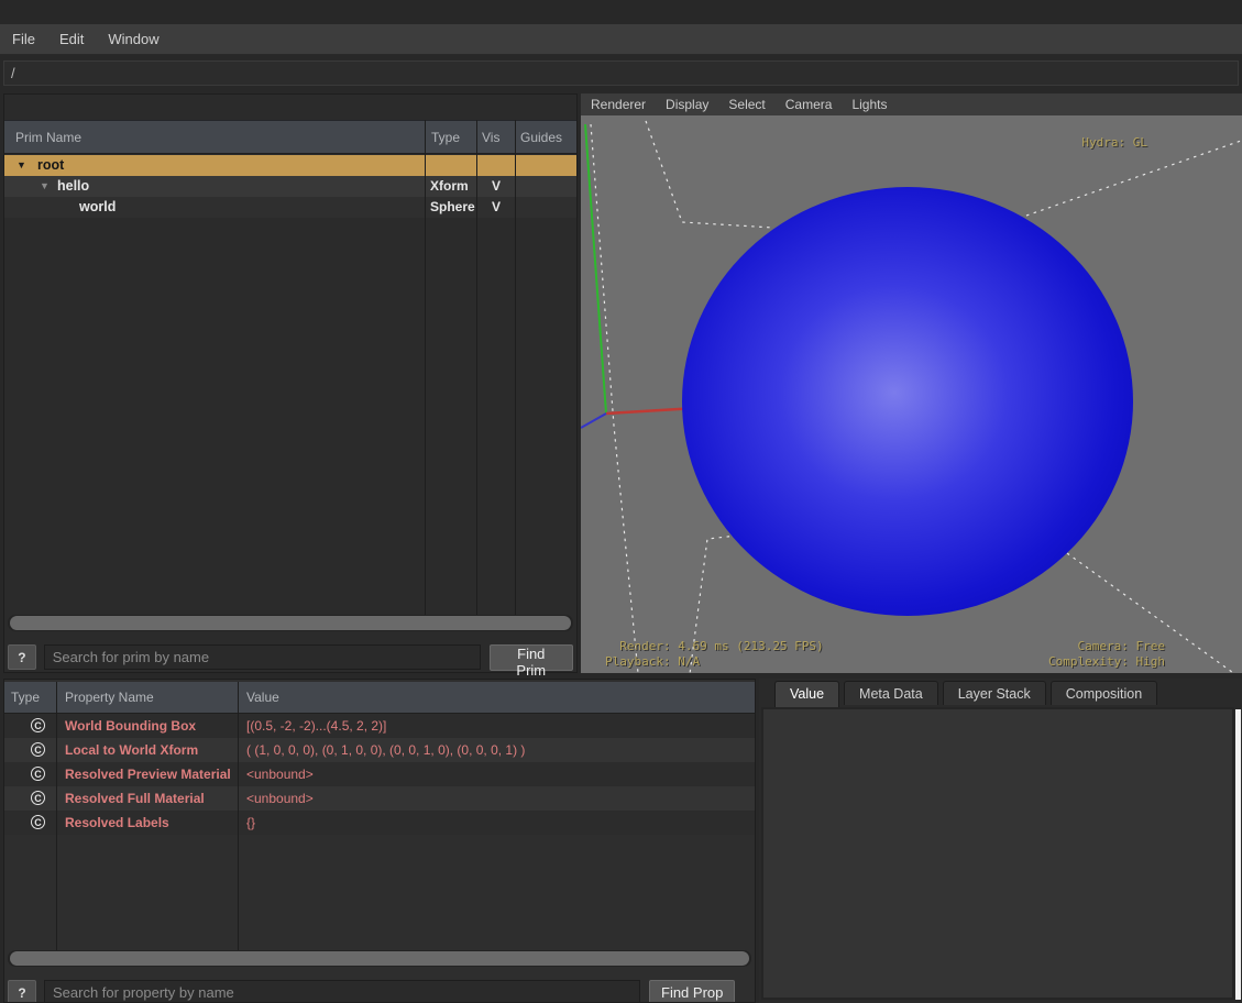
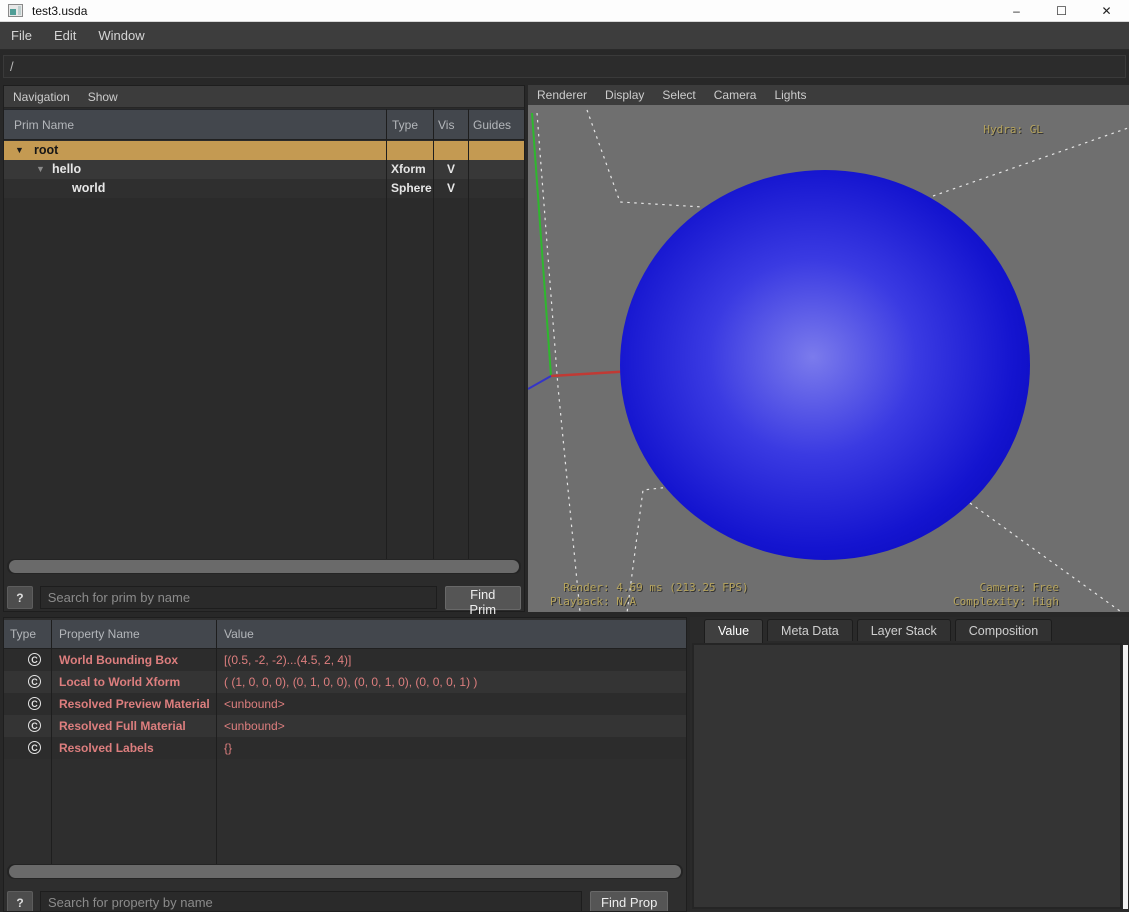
+ test3.usda
+ –
+ ☐
+ ✕
  File
  Edit
  Window
  /
+ Navigation
+ Show
  Prim Name
  Type
  Vis
  Guides
  ▼
  root
  ▼
  hello
  Xform
  V
  world
  Sphere
  V
  ?
  Search for prim by name
  Find Prim
  Renderer
  Display
  Select
  Camera
  Lights
  Hydra: GL
  Render: 4.69 ms (213.25 FPS)
  Playback: N/A
  Camera: Free
  Complexity: High
  Type
  Property Name
  Value
  C
  World Bounding Box
- [(0.5, -2, -2)...(4.5, 2, 2)]
+ [(0.5, -2, -2)...(4.5, 2, 4)]
  C
  Local to World Xform
  ( (1, 0, 0, 0), (0, 1, 0, 0), (0, 0, 1, 0), (0, 0, 0, 1) )
  C
  Resolved Preview Material
  <unbound>
  C
  Resolved Full Material
  <unbound>
  C
  Resolved Labels
  {}
  ?
  Search for property by name
  Find Prop
  Value
  Meta Data
  Layer Stack
  Composition
